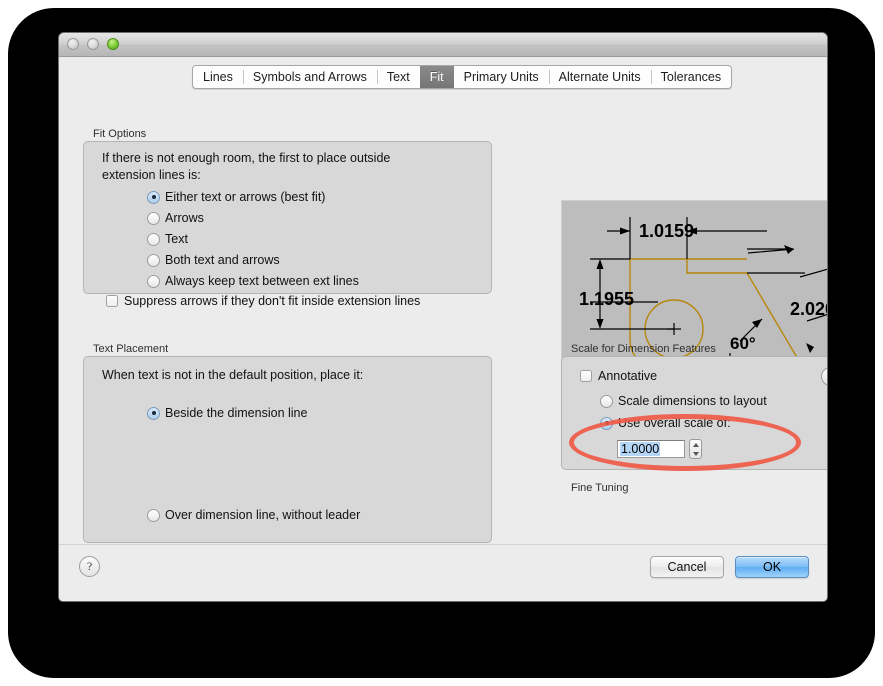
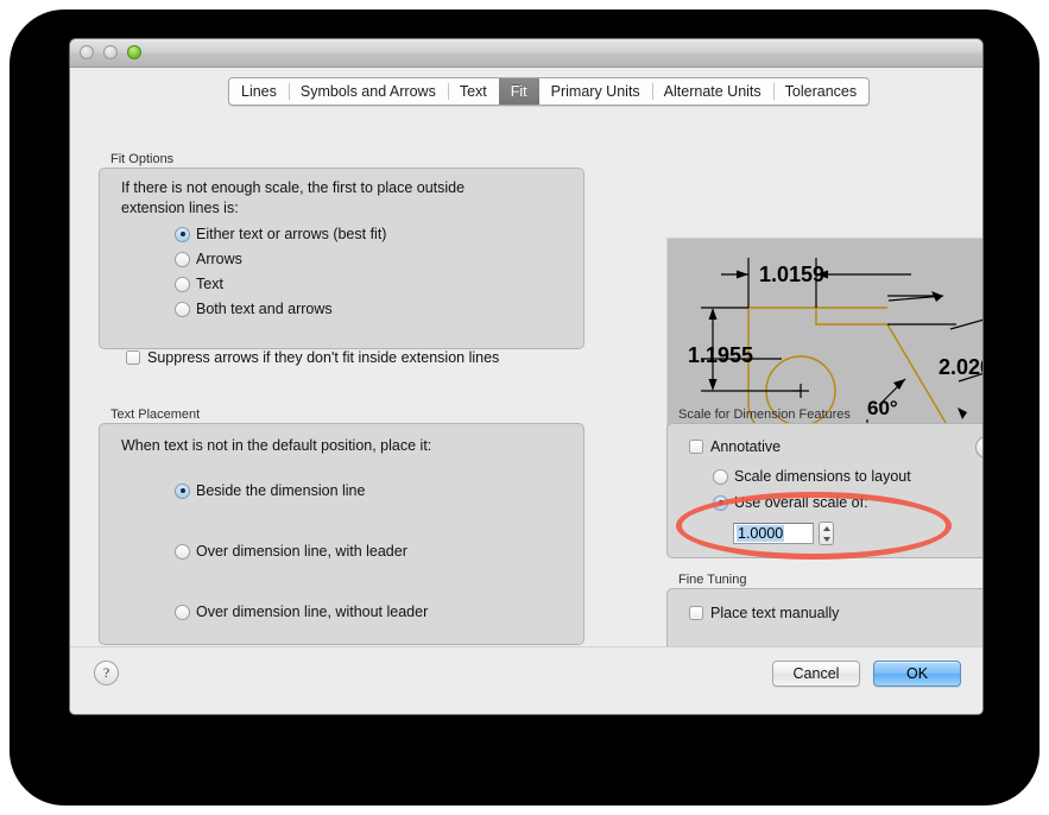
  Lines
  Symbols and Arrows
  Text
  Fit
  Primary Units
  Alternate Units
  Tolerances
  Fit Options
- If there is not enough room, the first to place outside
+ If there is not enough scale, the first to place outside
  extension lines is:
  Either text or arrows (best fit)
  Arrows
  Text
  Both text and arrows
- Always keep text between ext lines
  Suppress arrows if they don't fit inside extension lines
  Text Placement
  When text is not in the default position, place it:
  Beside the dimension line
+ Over dimension line, with leader
  Over dimension line, without leader
  1.0159
  1.1955
  60°
  Scale for Dimension Features
  Annotative
  Scale dimensions to layout
  Use overall scale of:
  1.0000
  Fine Tuning
+ Place text manually
  ?
  Cancel
  OK
